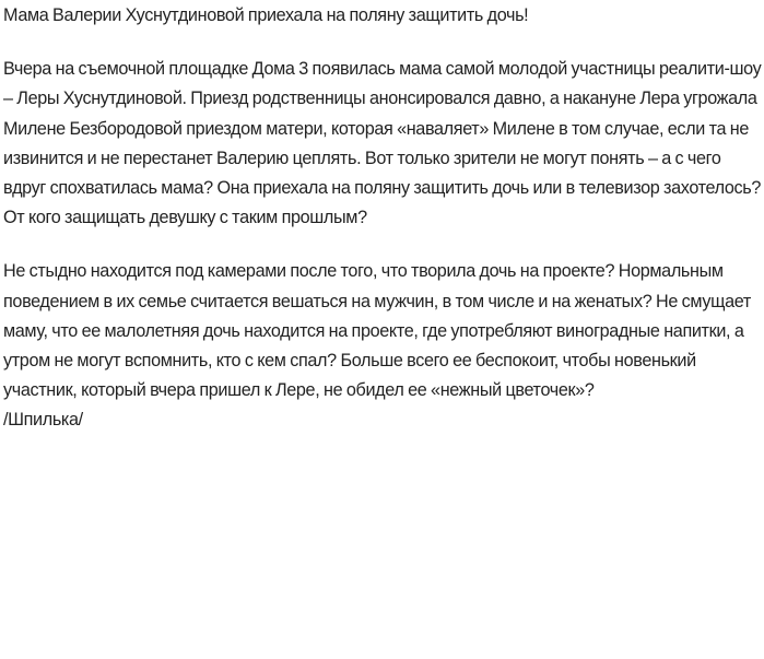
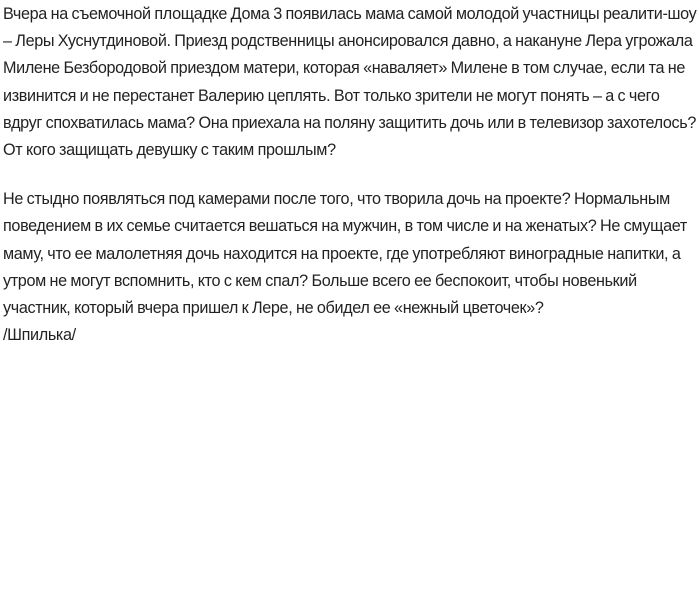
- Мама Валерии Хуснутдиновой приехала на поляну защитить дочь!
  Вчера на съемочной площадке Дома 3 появилась мама самой молодой участницы реалити-шоу – Леры Хуснутдиновой. Приезд родственницы анонсировался давно, а накануне Лера угрожала Милене Безбородовой приездом матери, которая «наваляет» Милене в том случае, если та не извинится и не перестанет Валерию цеплять. Вот только зрители не могут понять – а с чего вдруг спохватилась мама? Она приехала на поляну защитить дочь или в телевизор захотелось? От кого защищать девушку с таким прошлым?
- Не стыдно находится под камерами после того, что творила дочь на проекте? Нормальным поведением в их семье считается вешаться на мужчин, в том числе и на женатых? Не смущает маму, что ее малолетняя дочь находится на проекте, где употребляют виноградные напитки, а утром не могут вспомнить, кто с кем спал? Больше всего ее беспокоит, чтобы новенький участник, который вчера пришел к Лере, не обидел ее «нежный цветочек»?
+ Не стыдно появляться под камерами после того, что творила дочь на проекте? Нормальным поведением в их семье считается вешаться на мужчин, в том числе и на женатых? Не смущает маму, что ее малолетняя дочь находится на проекте, где употребляют виноградные напитки, а утром не могут вспомнить, кто с кем спал? Больше всего ее беспокоит, чтобы новенький участник, который вчера пришел к Лере, не обидел ее «нежный цветочек»?
  /Шпилька/
